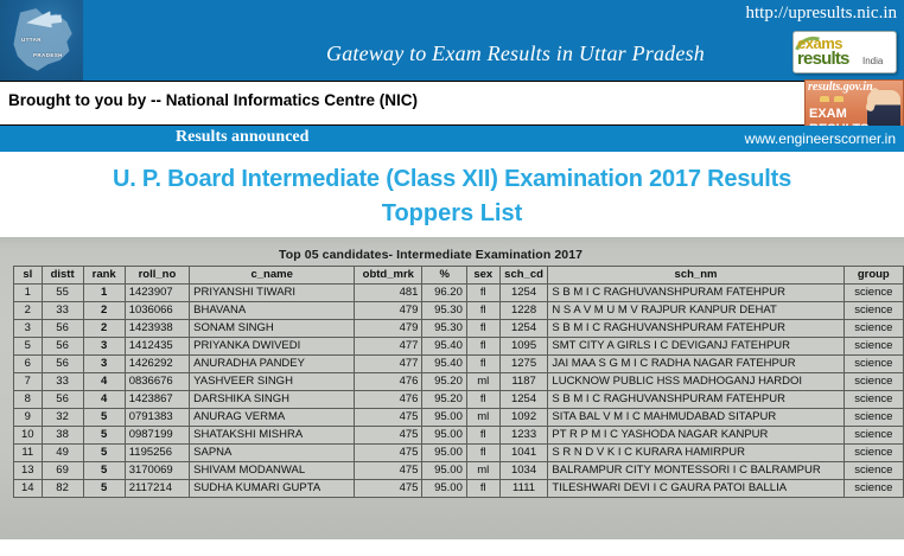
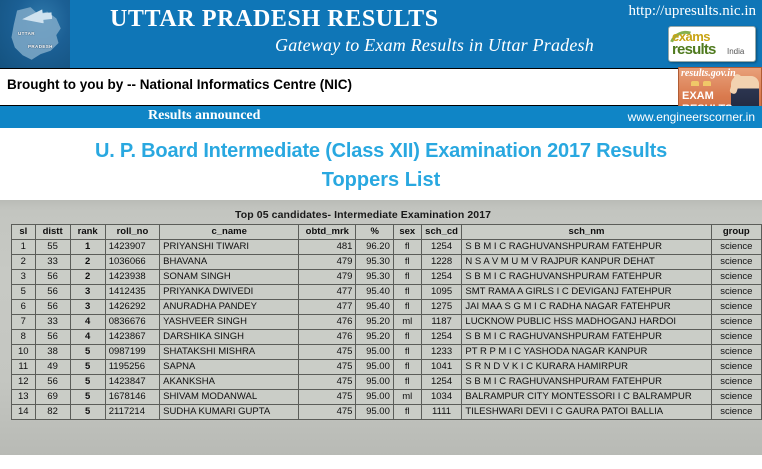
+ UTTAR PRADESH RESULTS
  Gateway to Exam Results in Uttar Pradesh
  http://upresults.nic.in
  exams
  results
  India
  Brought to you by -- National Informatics Centre (NIC)
  results.gov.in
  EXAM
  Results announced
  www.engineerscorner.in
  U. P. Board Intermediate (Class XII) Examination 2017 Results
  Toppers List
  Top 05 candidates- Intermediate Examination 2017
  sl	distt	rank	roll_no	c_name	obtd_mrk	%	sex	sch_cd	sch_nm	group
  1	55	1	1423907	PRIYANSHI TIWARI	481	96.20	fl	1254	S B M I C RAGHUVANSHPURAM FATEHPUR	science
  2	33	2	1036066	BHAVANA	479	95.30	fl	1228	N S A V M U M V RAJPUR KANPUR DEHAT	science
  3	56	2	1423938	SONAM SINGH	479	95.30	fl	1254	S B M I C RAGHUVANSHPURAM FATEHPUR	science
- 5	56	3	1412435	PRIYANKA DWIVEDI	477	95.40	fl	1095	SMT CITY A GIRLS I C DEVIGANJ FATEHPUR	science
+ 5	56	3	1412435	PRIYANKA DWIVEDI	477	95.40	fl	1095	SMT RAMA A GIRLS I C DEVIGANJ FATEHPUR	science
  6	56	3	1426292	ANURADHA PANDEY	477	95.40	fl	1275	JAI MAA S G M I C RADHA NAGAR FATEHPUR	science
  7	33	4	0836676	YASHVEER SINGH	476	95.20	ml	1187	LUCKNOW PUBLIC HSS MADHOGANJ HARDOI	science
  8	56	4	1423867	DARSHIKA SINGH	476	95.20	fl	1254	S B M I C RAGHUVANSHPURAM FATEHPUR	science
- 9	32	5	0791383	ANURAG VERMA	475	95.00	ml	1092	SITA BAL V M I C MAHMUDABAD SITAPUR	science
  10	38	5	0987199	SHATAKSHI MISHRA	475	95.00	fl	1233	PT R P M I C YASHODA NAGAR KANPUR	science
  11	49	5	1195256	SAPNA	475	95.00	fl	1041	S R N D V K I C KURARA HAMIRPUR	science
+ 12	56	5	1423847	AKANKSHA	475	95.00	fl	1254	S B M I C RAGHUVANSHPURAM FATEHPUR	science
- 13	69	5	3170069	SHIVAM MODANWAL	475	95.00	ml	1034	BALRAMPUR CITY MONTESSORI I C BALRAMPUR	science
+ 13	69	5	1678146	SHIVAM MODANWAL	475	95.00	ml	1034	BALRAMPUR CITY MONTESSORI I C BALRAMPUR	science
  14	82	5	2117214	SUDHA KUMARI GUPTA	475	95.00	fl	1111	TILESHWARI DEVI I C GAURA PATOI BALLIA	science
